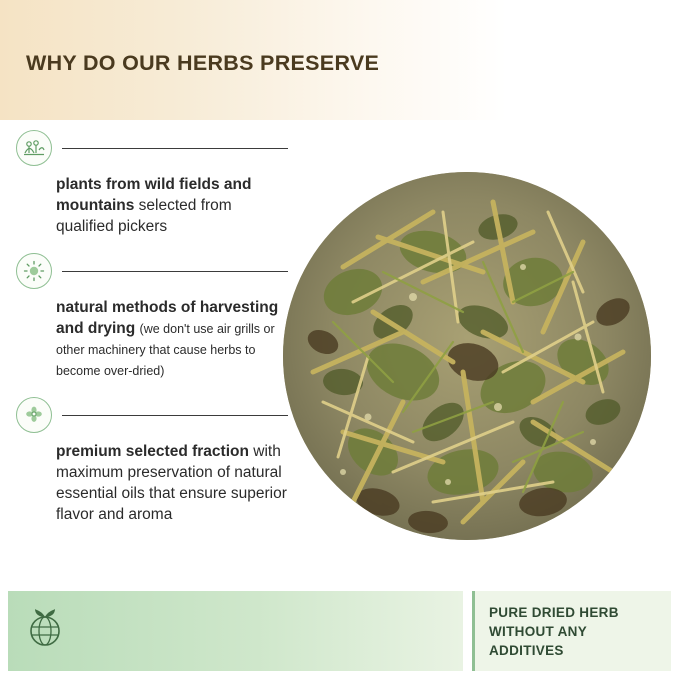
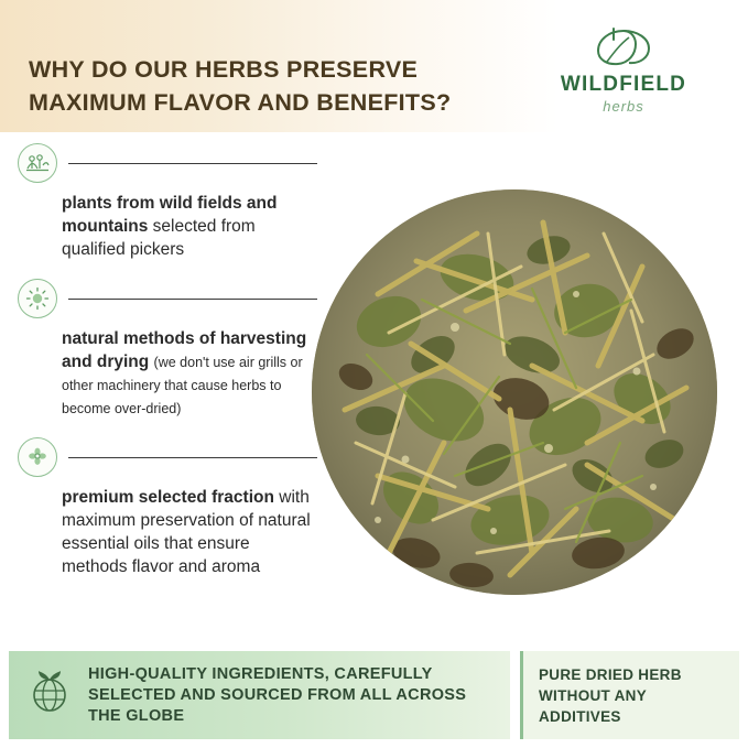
  WHY DO OUR HERBS PRESERVE
+ MAXIMUM FLAVOR AND BENEFITS?
+ WILDFIELD
+ herbs
  plants from wild fields and mountains selected from qualified pickers
  natural methods of harvesting and drying (we don't use air grills or other machinery that cause herbs to become over-dried)
- premium selected fraction with maximum preservation of natural essential oils that ensure superior flavor and aroma
+ premium selected fraction with maximum preservation of natural essential oils that ensure methods flavor and aroma
+ HIGH-QUALITY INGREDIENTS, CAREFULLY SELECTED AND SOURCED FROM ALL ACROSS THE GLOBE
  PURE DRIED HERB WITHOUT ANY ADDITIVES
